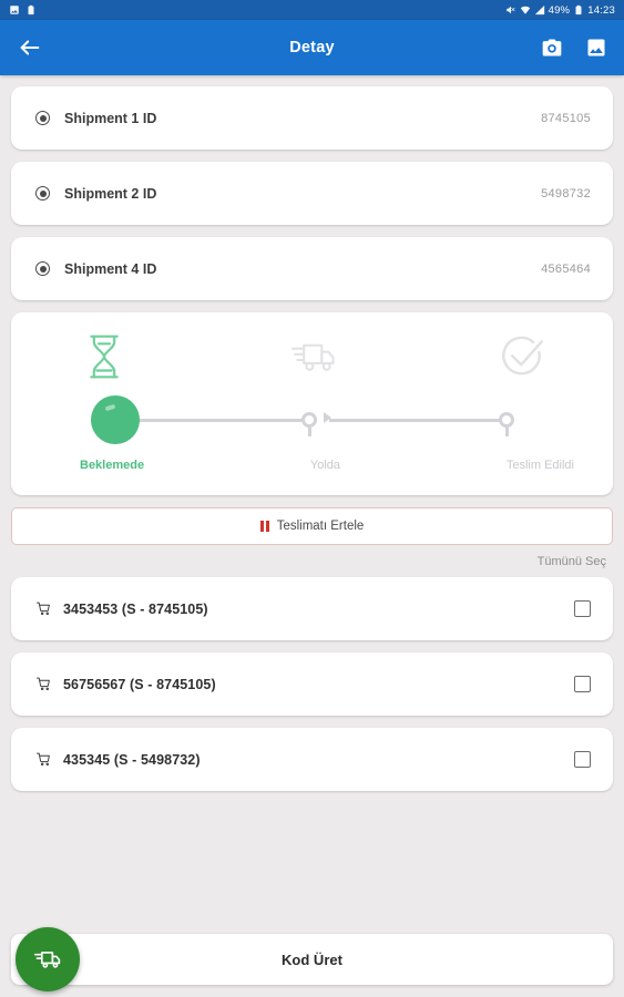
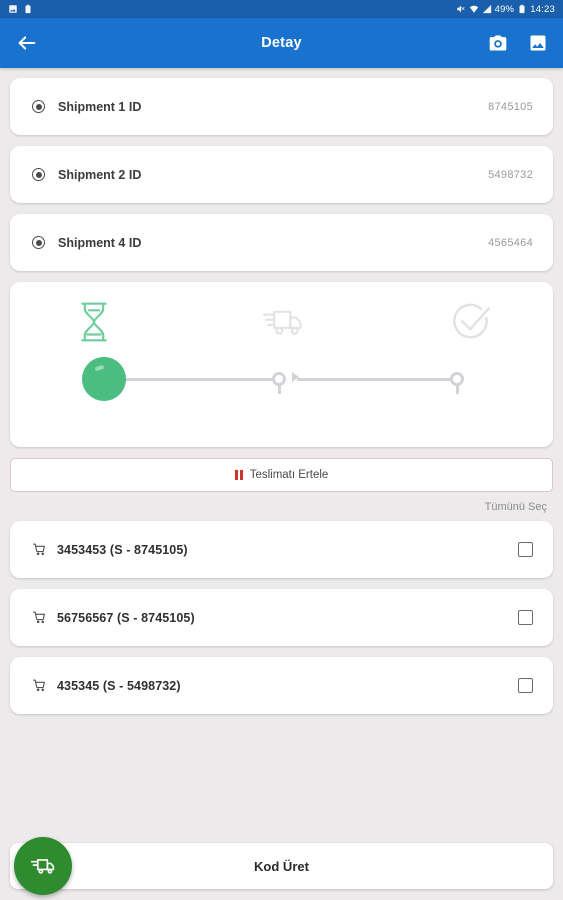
  49%
  14:23
  Detay
  Shipment 1 ID
  8745105
  Shipment 2 ID
  5498732
  Shipment 4 ID
  4565464
- Beklemede
- Yolda
- Teslim Edildi
  Teslimatı Ertele
  Tümünü Seç
  3453453 (S - 8745105)
  56756567 (S - 8745105)
  435345 (S - 5498732)
  Kod Üret
